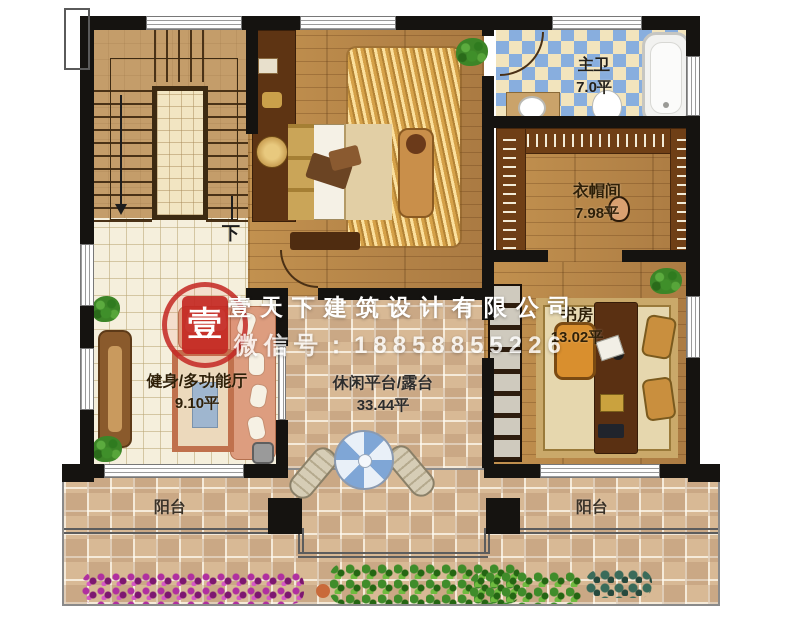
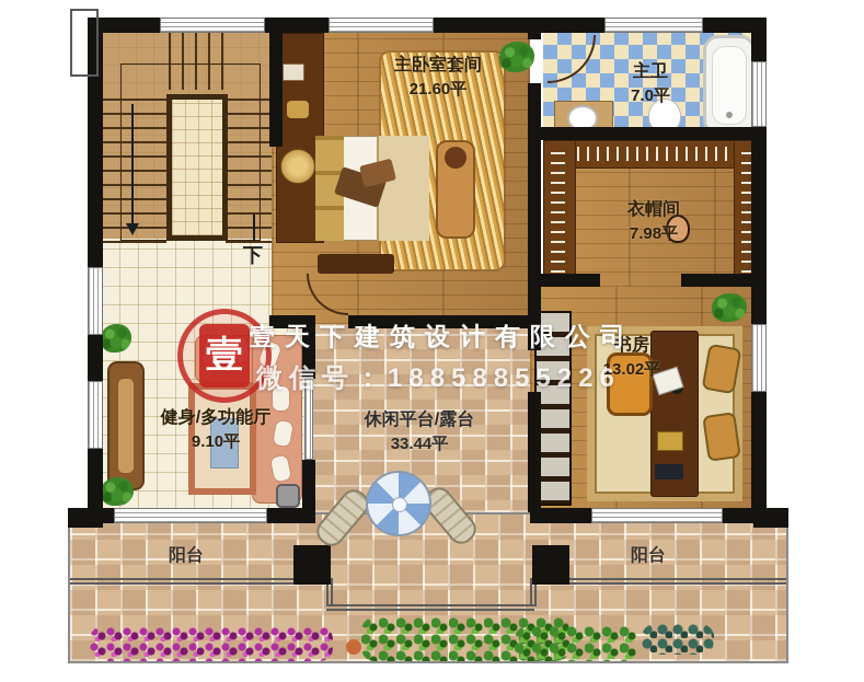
  阳台
  阳台
  下
  健身/多功能厅
  9.10平
+ 主卧室套间
+ 21.60平
  主卫
  7.0平
  衣帽间
  7.98平
  书房
  13.02平
  休闲平台/露台
  33.44平
  壹
  壹天下建筑设计有限公司
  微信号：18858855226
